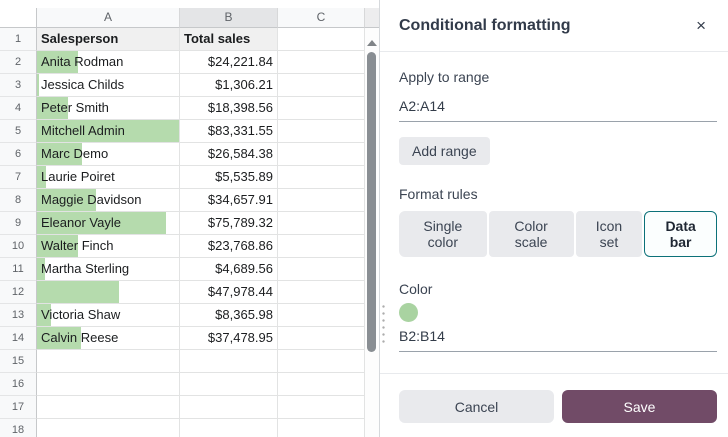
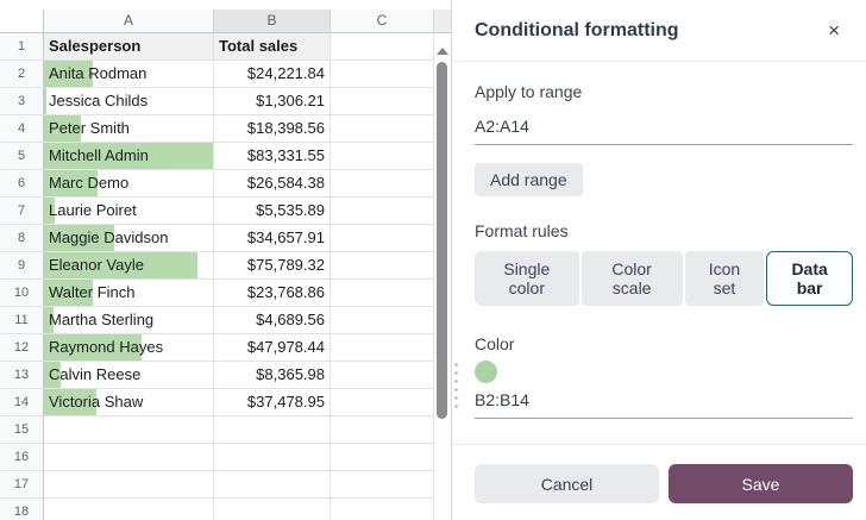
  A
  B
  C
  1
  Salesperson
  Total sales
  2
  Anita Rodman
  $24,221.84
  3
  Jessica Childs
  $1,306.21
  4
  Peter Smith
  $18,398.56
  5
  Mitchell Admin
  $83,331.55
  6
  Marc Demo
  $26,584.38
  7
  Laurie Poiret
  $5,535.89
  8
  Maggie Davidson
  $34,657.91
  9
  Eleanor Vayle
  $75,789.32
  10
  Walter Finch
  $23,768.86
  11
  Martha Sterling
  $4,689.56
  12
+ Raymond Hayes
  $47,978.44
  13
- Victoria Shaw
+ Calvin Reese
  $8,365.98
  14
- Calvin Reese
+ Victoria Shaw
  $37,478.95
  15
  16
  17
  18
  Conditional formatting
  ×
  Apply to range
  A2:A14
  Add range
  Format rules
  Single color
  Color scale
  Icon set
  Data bar
  Color
  B2:B14
  Cancel
  Save
